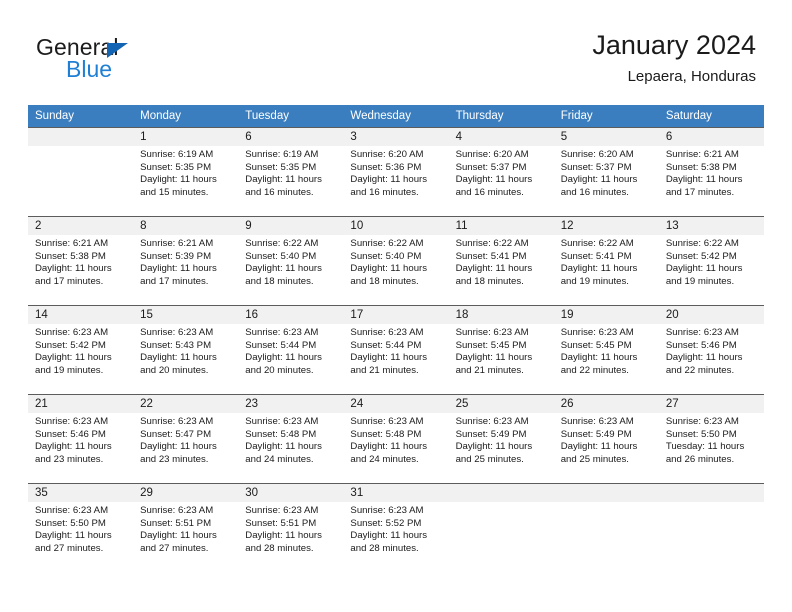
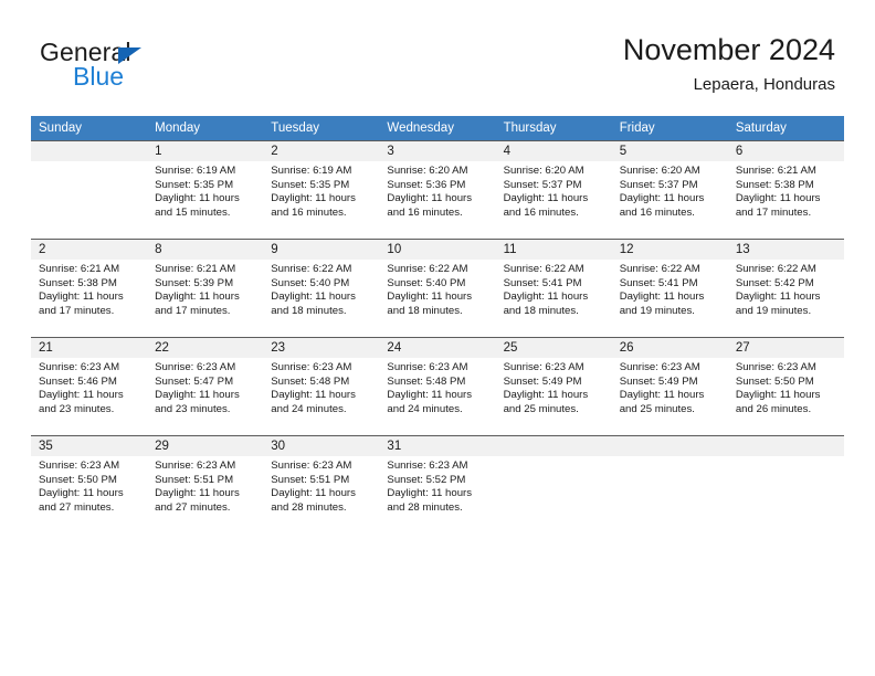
  General
  Blue
- January 2024
+ November 2024
  Lepaera, Honduras
  Sunday	Monday	Tuesday	Wednesday	Thursday	Friday	Saturday
- 	1Sunrise: 6:19 AMSunset: 5:35 PMDaylight: 11 hours and 15 minutes.	6Sunrise: 6:19 AMSunset: 5:35 PMDaylight: 11 hours and 16 minutes.	3Sunrise: 6:20 AMSunset: 5:36 PMDaylight: 11 hours and 16 minutes.	4Sunrise: 6:20 AMSunset: 5:37 PMDaylight: 11 hours and 16 minutes.	5Sunrise: 6:20 AMSunset: 5:37 PMDaylight: 11 hours and 16 minutes.	6Sunrise: 6:21 AMSunset: 5:38 PMDaylight: 11 hours and 17 minutes.
+ 	1Sunrise: 6:19 AMSunset: 5:35 PMDaylight: 11 hours and 15 minutes.	2Sunrise: 6:19 AMSunset: 5:35 PMDaylight: 11 hours and 16 minutes.	3Sunrise: 6:20 AMSunset: 5:36 PMDaylight: 11 hours and 16 minutes.	4Sunrise: 6:20 AMSunset: 5:37 PMDaylight: 11 hours and 16 minutes.	5Sunrise: 6:20 AMSunset: 5:37 PMDaylight: 11 hours and 16 minutes.	6Sunrise: 6:21 AMSunset: 5:38 PMDaylight: 11 hours and 17 minutes.
  2Sunrise: 6:21 AMSunset: 5:38 PMDaylight: 11 hours and 17 minutes.	8Sunrise: 6:21 AMSunset: 5:39 PMDaylight: 11 hours and 17 minutes.	9Sunrise: 6:22 AMSunset: 5:40 PMDaylight: 11 hours and 18 minutes.	10Sunrise: 6:22 AMSunset: 5:40 PMDaylight: 11 hours and 18 minutes.	11Sunrise: 6:22 AMSunset: 5:41 PMDaylight: 11 hours and 18 minutes.	12Sunrise: 6:22 AMSunset: 5:41 PMDaylight: 11 hours and 19 minutes.	13Sunrise: 6:22 AMSunset: 5:42 PMDaylight: 11 hours and 19 minutes.
- 14Sunrise: 6:23 AMSunset: 5:42 PMDaylight: 11 hours and 19 minutes.	15Sunrise: 6:23 AMSunset: 5:43 PMDaylight: 11 hours and 20 minutes.	16Sunrise: 6:23 AMSunset: 5:44 PMDaylight: 11 hours and 20 minutes.	17Sunrise: 6:23 AMSunset: 5:44 PMDaylight: 11 hours and 21 minutes.	18Sunrise: 6:23 AMSunset: 5:45 PMDaylight: 11 hours and 21 minutes.	19Sunrise: 6:23 AMSunset: 5:45 PMDaylight: 11 hours and 22 minutes.	20Sunrise: 6:23 AMSunset: 5:46 PMDaylight: 11 hours and 22 minutes.
- 21Sunrise: 6:23 AMSunset: 5:46 PMDaylight: 11 hours and 23 minutes.	22Sunrise: 6:23 AMSunset: 5:47 PMDaylight: 11 hours and 23 minutes.	23Sunrise: 6:23 AMSunset: 5:48 PMDaylight: 11 hours and 24 minutes.	24Sunrise: 6:23 AMSunset: 5:48 PMDaylight: 11 hours and 24 minutes.	25Sunrise: 6:23 AMSunset: 5:49 PMDaylight: 11 hours and 25 minutes.	26Sunrise: 6:23 AMSunset: 5:49 PMDaylight: 11 hours and 25 minutes.	27Sunrise: 6:23 AMSunset: 5:50 PMTuesday: 11 hours and 26 minutes.
+ 21Sunrise: 6:23 AMSunset: 5:46 PMDaylight: 11 hours and 23 minutes.	22Sunrise: 6:23 AMSunset: 5:47 PMDaylight: 11 hours and 23 minutes.	23Sunrise: 6:23 AMSunset: 5:48 PMDaylight: 11 hours and 24 minutes.	24Sunrise: 6:23 AMSunset: 5:48 PMDaylight: 11 hours and 24 minutes.	25Sunrise: 6:23 AMSunset: 5:49 PMDaylight: 11 hours and 25 minutes.	26Sunrise: 6:23 AMSunset: 5:49 PMDaylight: 11 hours and 25 minutes.	27Sunrise: 6:23 AMSunset: 5:50 PMDaylight: 11 hours and 26 minutes.
  35Sunrise: 6:23 AMSunset: 5:50 PMDaylight: 11 hours and 27 minutes.	29Sunrise: 6:23 AMSunset: 5:51 PMDaylight: 11 hours and 27 minutes.	30Sunrise: 6:23 AMSunset: 5:51 PMDaylight: 11 hours and 28 minutes.	31Sunrise: 6:23 AMSunset: 5:52 PMDaylight: 11 hours and 28 minutes.
